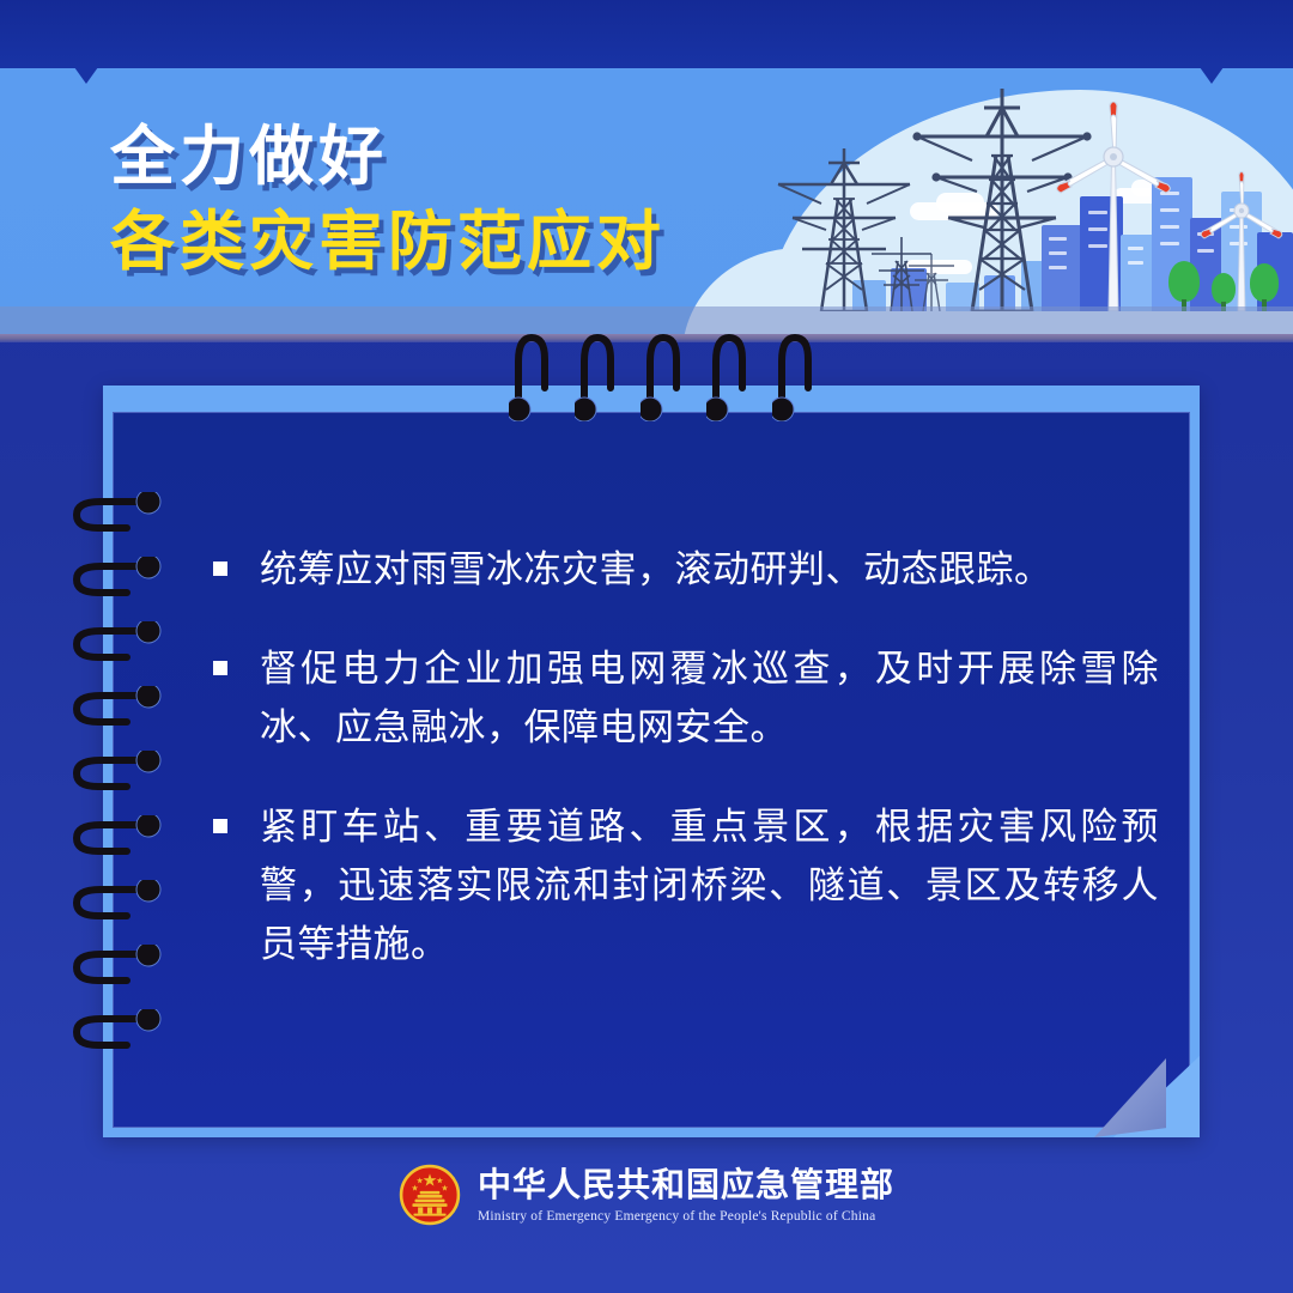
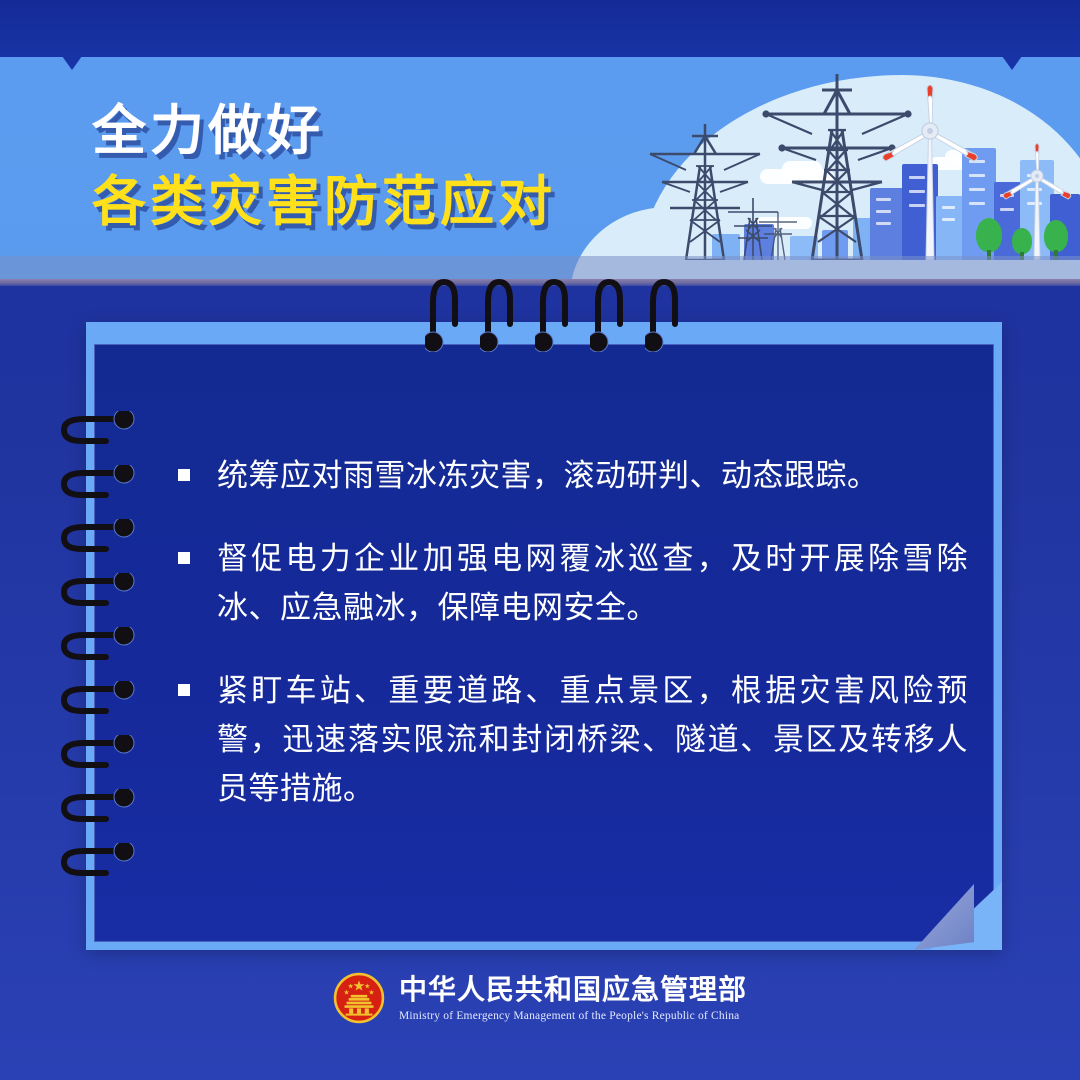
  全力做好
  各类灾害防范应对
  统筹应对雨雪冰冻灾害，滚动研判、动态跟踪。
  督促电力企业加强电网覆冰巡查，及时开展除雪除冰、应急融冰，保障电网安全。
  紧盯车站、重要道路、重点景区，根据灾害风险预警，迅速落实限流和封闭桥梁、隧道、景区及转移人员等措施。
  中华人民共和国应急管理部
- Ministry of Emergency Emergency of the People's Republic of China
+ Ministry of Emergency Management of the People's Republic of China
